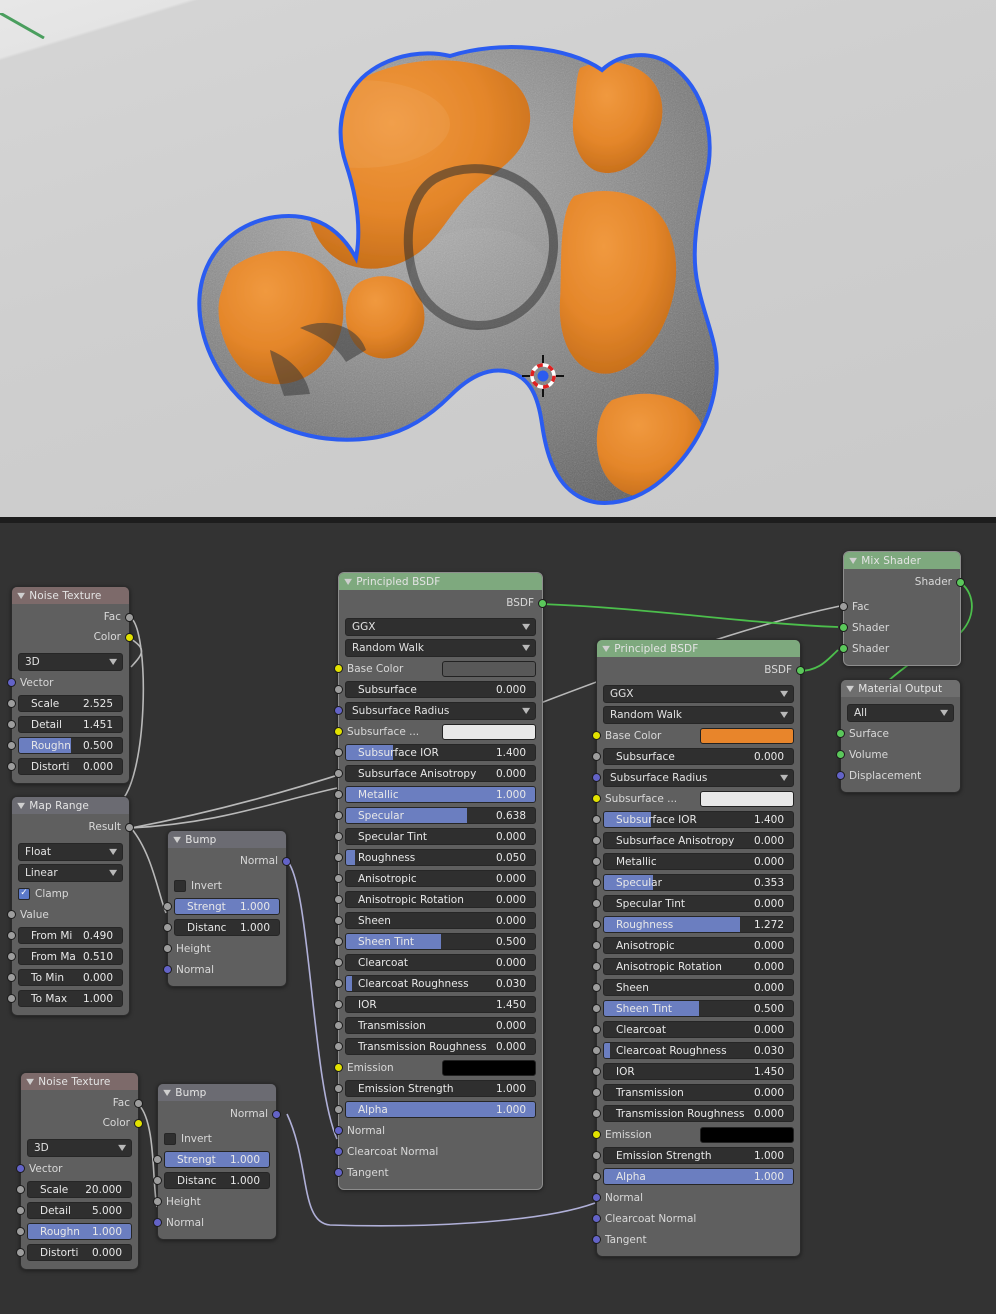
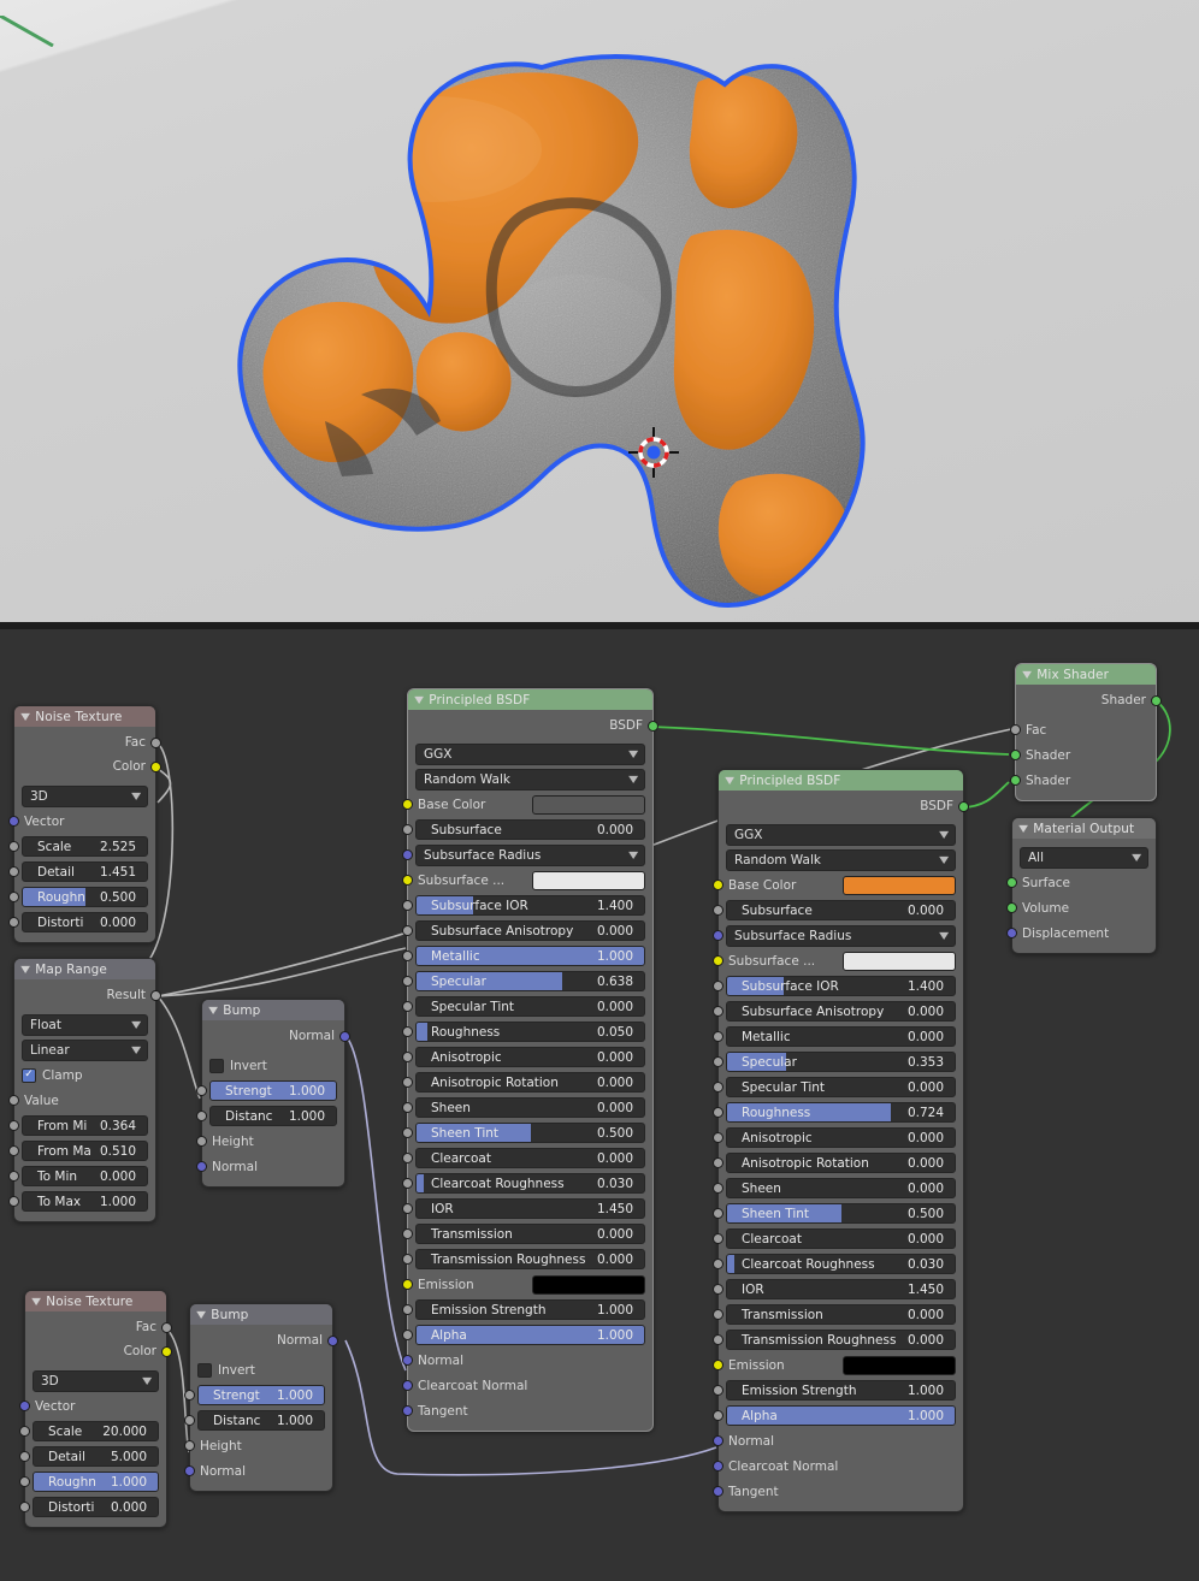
  ▼
  Noise Texture
  Fac
  Color
  3D
  ▼
  Vector
  Scale
  2.525
  Detail
  1.451
  Roughn
  0.500
  Distorti
  0.000
  ▼
  Map Range
  Result
  Float
  ▼
  Linear
  ▼
  ✓
  Clamp
  Value
  From Mi
- 0.490
+ 0.364
  From Ma
  0.510
  To Min
  0.000
  To Max
  1.000
  ▼
  Bump
  Normal
  Invert
  Strengt
  1.000
  Distanc
  1.000
  Height
  Normal
  ▼
  Noise Texture
  Fac
  Color
  3D
  ▼
  Vector
  Scale
  20.000
  Detail
  5.000
  Roughn
  1.000
  Distorti
  0.000
  ▼
  Bump
  Normal
  Invert
  Strengt
  1.000
  Distanc
  1.000
  Height
  Normal
  ▼
  Principled BSDF
  BSDF
  GGX
  ▼
  Random Walk
  ▼
  Base Color
  Subsurface
  0.000
  Subsurface Radius
  ▼
  Subsurface ...
  Subsurface IOR
  1.400
  Subsurface Anisotropy
  0.000
  Metallic
  1.000
  Specular
  0.638
  Specular Tint
  0.000
  Roughness
  0.050
  Anisotropic
  0.000
  Anisotropic Rotation
  0.000
  Sheen
  0.000
  Sheen Tint
  0.500
  Clearcoat
  0.000
  Clearcoat Roughness
  0.030
  IOR
  1.450
  Transmission
  0.000
  Transmission Roughness
  0.000
  Emission
  Emission Strength
  1.000
  Alpha
  1.000
  Normal
  Clearcoat Normal
  Tangent
  ▼
  Principled BSDF
  BSDF
  GGX
  ▼
  Random Walk
  ▼
  Base Color
  Subsurface
  0.000
  Subsurface Radius
  ▼
  Subsurface ...
  Subsurface IOR
  1.400
  Subsurface Anisotropy
  0.000
  Metallic
  0.000
  Specular
  0.353
  Specular Tint
  0.000
  Roughness
- 1.272
+ 0.724
  Anisotropic
  0.000
  Anisotropic Rotation
  0.000
  Sheen
  0.000
  Sheen Tint
  0.500
  Clearcoat
  0.000
  Clearcoat Roughness
  0.030
  IOR
  1.450
  Transmission
  0.000
  Transmission Roughness
  0.000
  Emission
  Emission Strength
  1.000
  Alpha
  1.000
  Normal
  Clearcoat Normal
  Tangent
  ▼
  Mix Shader
  Shader
  Fac
  Shader
  Shader
  ▼
  Material Output
  All
  ▼
  Surface
  Volume
  Displacement
